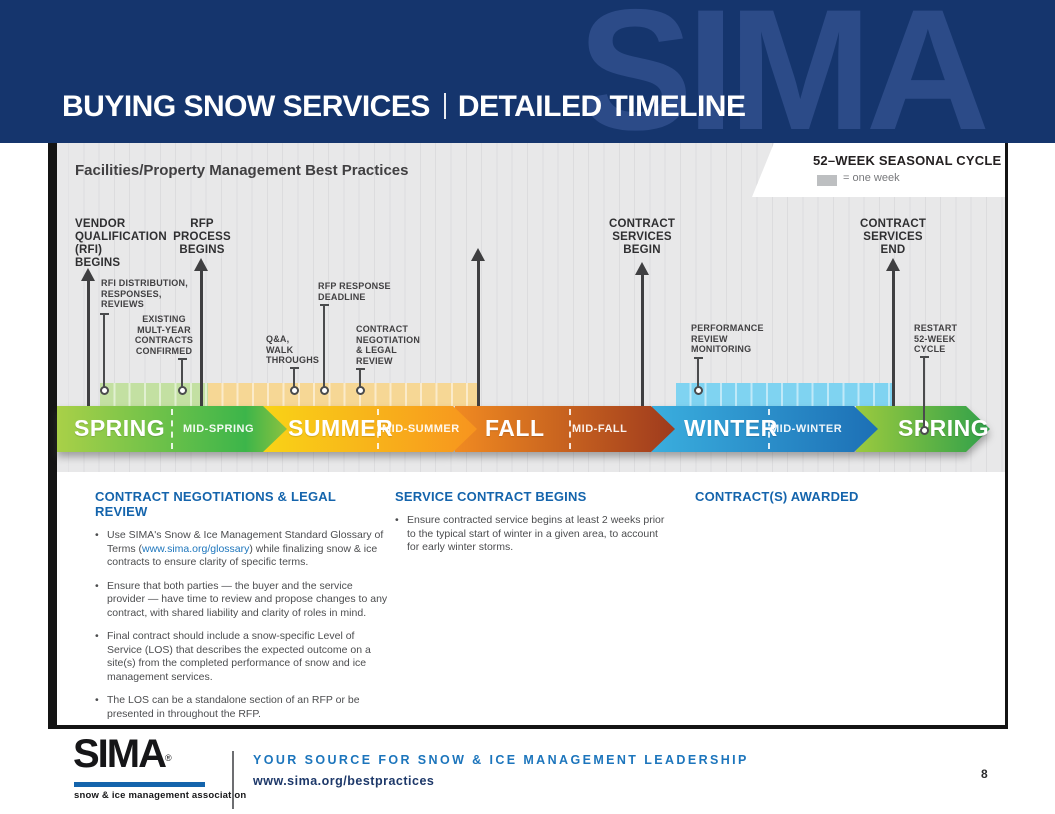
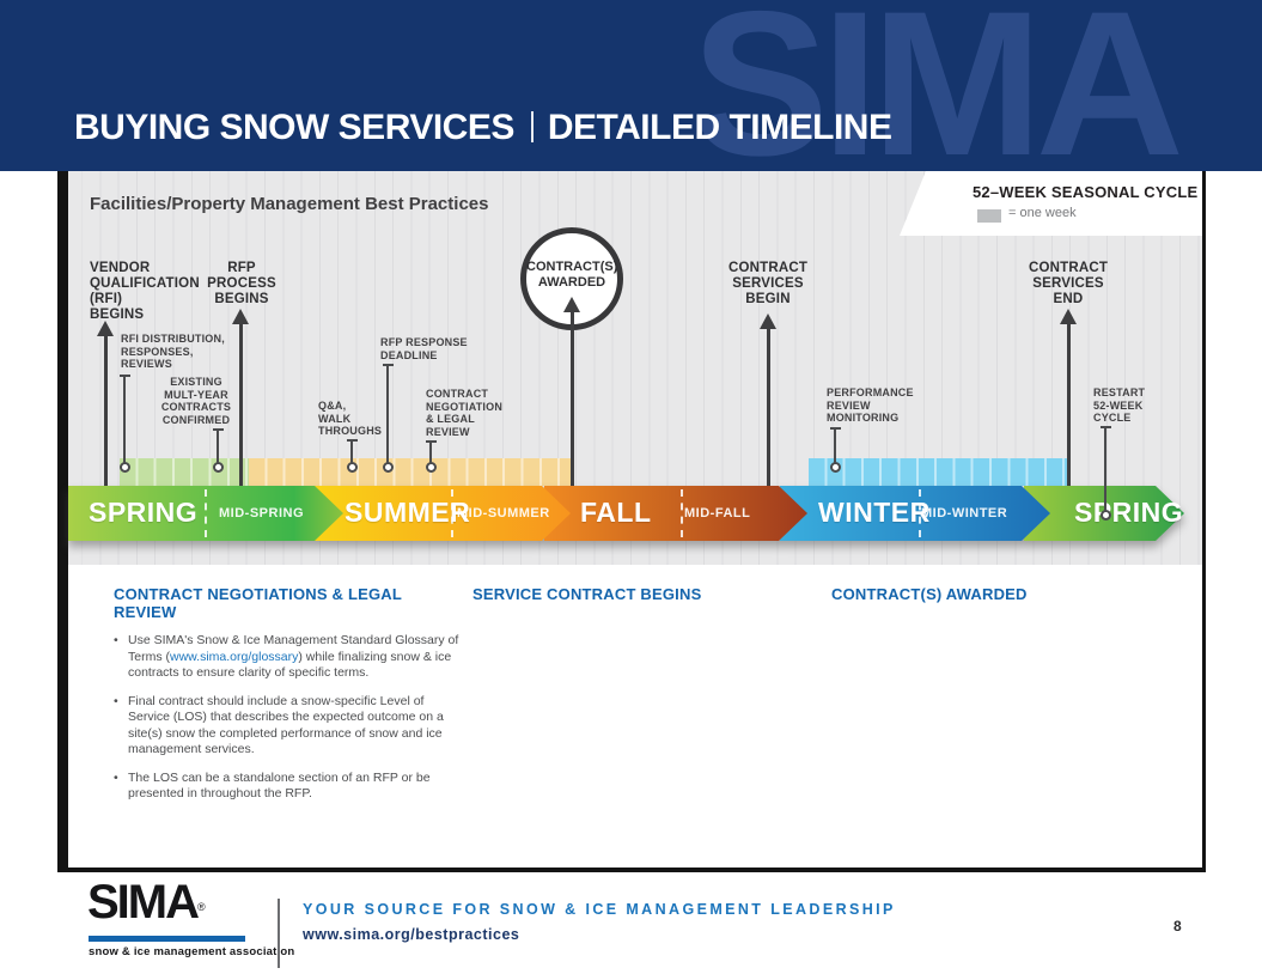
  SIMA
  BUYING SNOW SERVICES DETAILED TIMELINE
  Facilities/Property Management Best Practices
  52–WEEK SEASONAL CYCLE
  = one week
  SPRING
  MID-SPRING
  SUMMER
  MID-SUMMER
  FALL
  MID-FALL
  WINTER
  MID-WINTER
  SRING
  VENDOR
  QUALIFICATION
  (RFI)
  BEGINS
  RFP
  PROCESS
  BEGINS
+ CONTRACT(S)
+ AWARDED
  CONTRACT
  SERVICES
  BEGIN
  CONTRACT
  SERVICES
  END
  RFI DISTRIBUTION,
  RESPONSES,
  REVIEWS
  EXISTING
  MULT-YEAR
  CONTRACTS
  CONFIRMED
  Q&A,
  WALK
  THROUGHS
  RFP RESPONSE
  DEADLINE
  CONTRACT
  NEGOTIATION
  & LEGAL
  REVIEW
  PERFORMANCE
  REVIEW
  MONITORING
  RESTART
  52-WEEK
  CYCLE
  CONTRACT NEGOTIATIONS & LEGAL REVIEW
  Use SIMA's Snow & Ice Management Standard Glossary of Terms (www.sima.org/glossary) while finalizing snow & ice contracts to ensure clarity of specific terms.
- Ensure that both parties — the buyer and the service provider — have time to review and propose changes to any contract, with shared liability and clarity of roles in mind.
- Final contract should include a snow-specific Level of Service (LOS) that describes the expected outcome on a site(s) from the completed performance of snow and ice management services.
+ Final contract should include a snow-specific Level of Service (LOS) that describes the expected outcome on a site(s) snow the completed performance of snow and ice management services.
  The LOS can be a standalone section of an RFP or be presented in throughout the RFP.
  SERVICE CONTRACT BEGINS
- Ensure contracted service begins at least 2 weeks prior to the typical start of winter in a given area, to account for early winter storms.
  CONTRACT(S) AWARDED
  SIMA®
  snow & ice management associaton
  YOUR SOURCE FOR SNOW & ICE MANAGEMENT LEADERSHIP
  www.sima.org/bestpractices
  8
